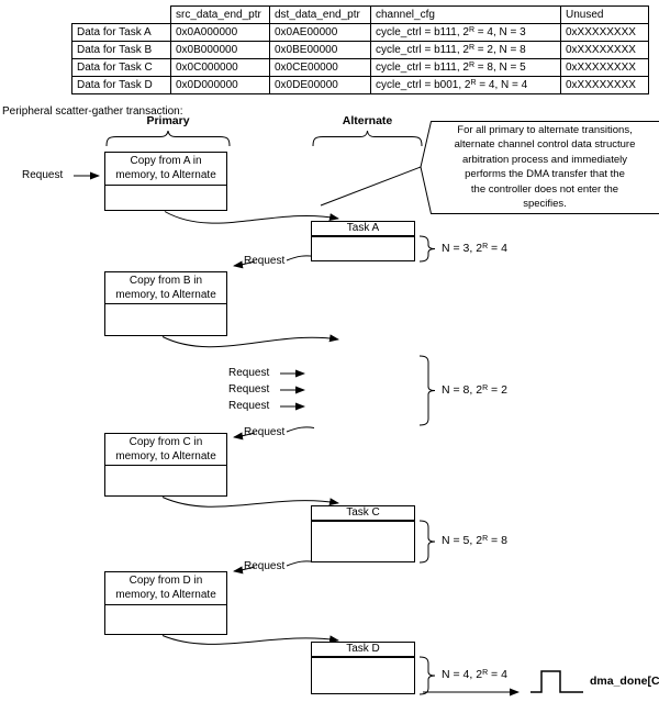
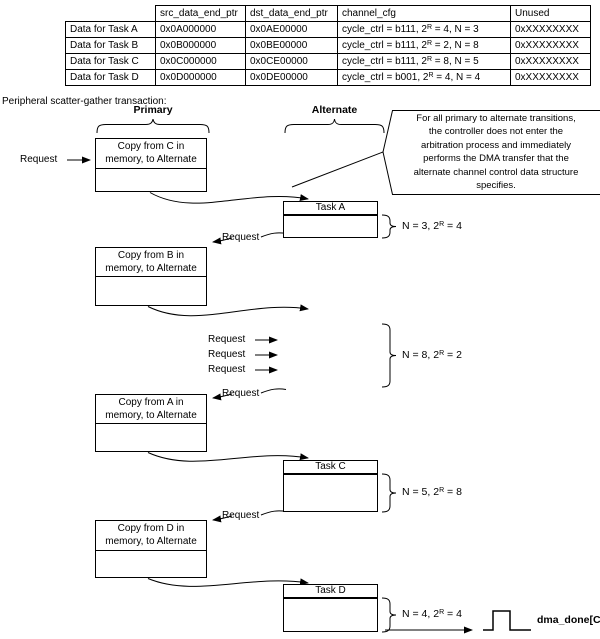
  	src_data_end_ptr	dst_data_end_ptr	channel_cfg	Unused
  Data for Task A	0x0A000000	0x0AE00000	cycle_ctrl = b111, 2 = 4, N = 3	0xXXXXXXXX
  Data for Task B	0x0B000000	0x0BE00000	cycle_ctrl = b111, 2 = 2, N = 8	0xXXXXXXXX
  Data for Task C	0x0C000000	0x0CE00000	cycle_ctrl = b111, 2 = 8, N = 5	0xXXXXXXXX
  Data for Task D	0x0D000000	0x0DE00000	cycle_ctrl = b001, 2 = 4, N = 4	0xXXXXXXXX
  Peripheral scatter-gather transaction:
  Primary
  Alternate
  For all primary to alternate transitions,
- alternate channel control data structure
+ the controller does not enter the
  arbitration process and immediately
  performs the DMA transfer that the
- the controller does not enter the
+ alternate channel control data structure
  specifies.
  Request
  Request
  Request
  Request
  Request
  Request
  Request
- Copy from A in
+ Copy from C in
  memory, to Alternate
  Copy from B in
  memory, to Alternate
- Copy from C in
+ Copy from A in
  memory, to Alternate
  Copy from D in
  memory, to Alternate
  Task A
  Task C
  Task D
  N = 3, 2 = 4
  N = 8, 2 = 2
  N = 5, 2 = 8
  N = 4, 2 = 4
  dma_done[C
